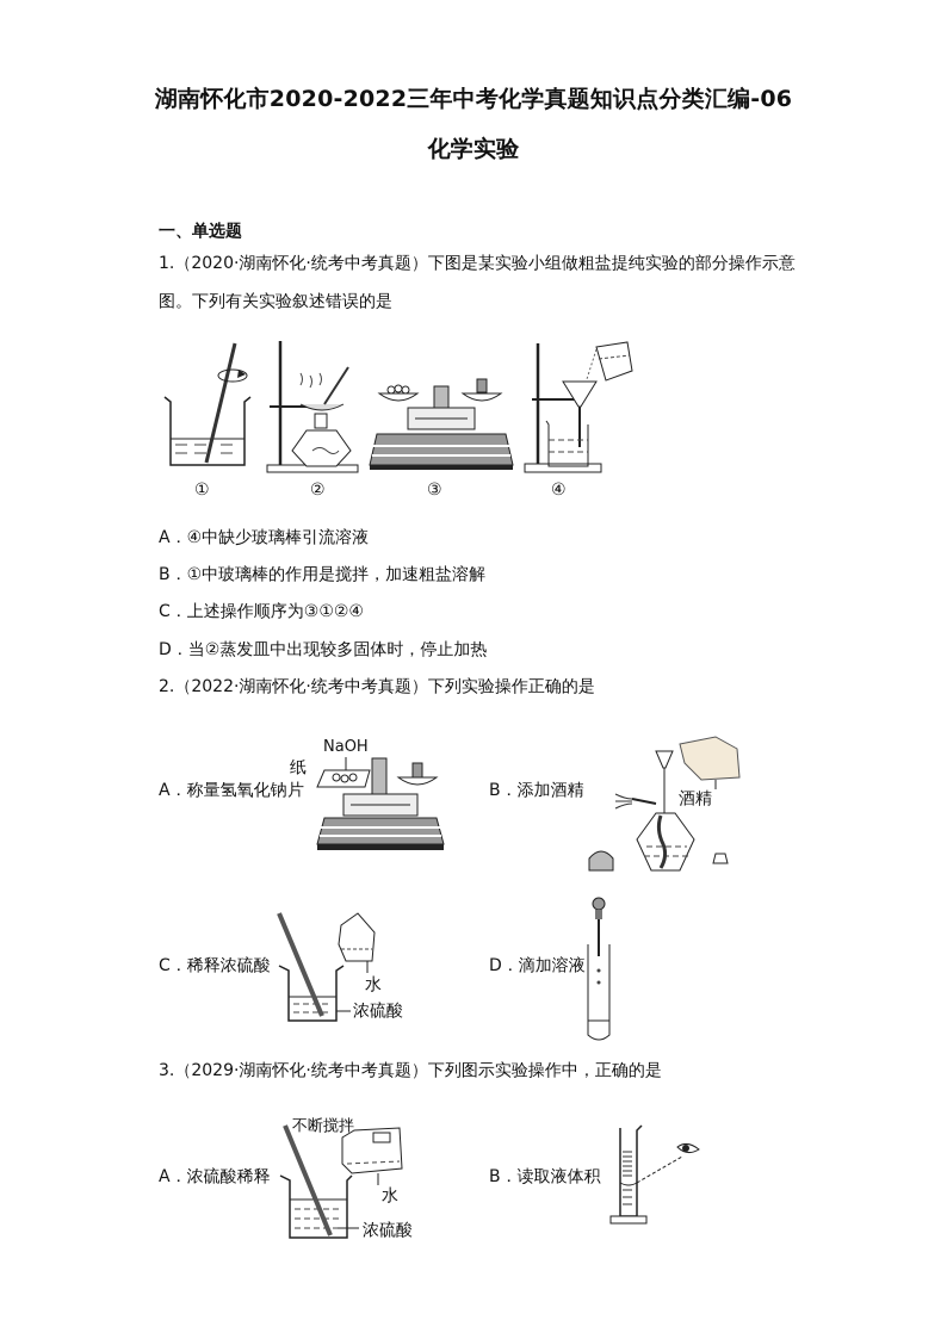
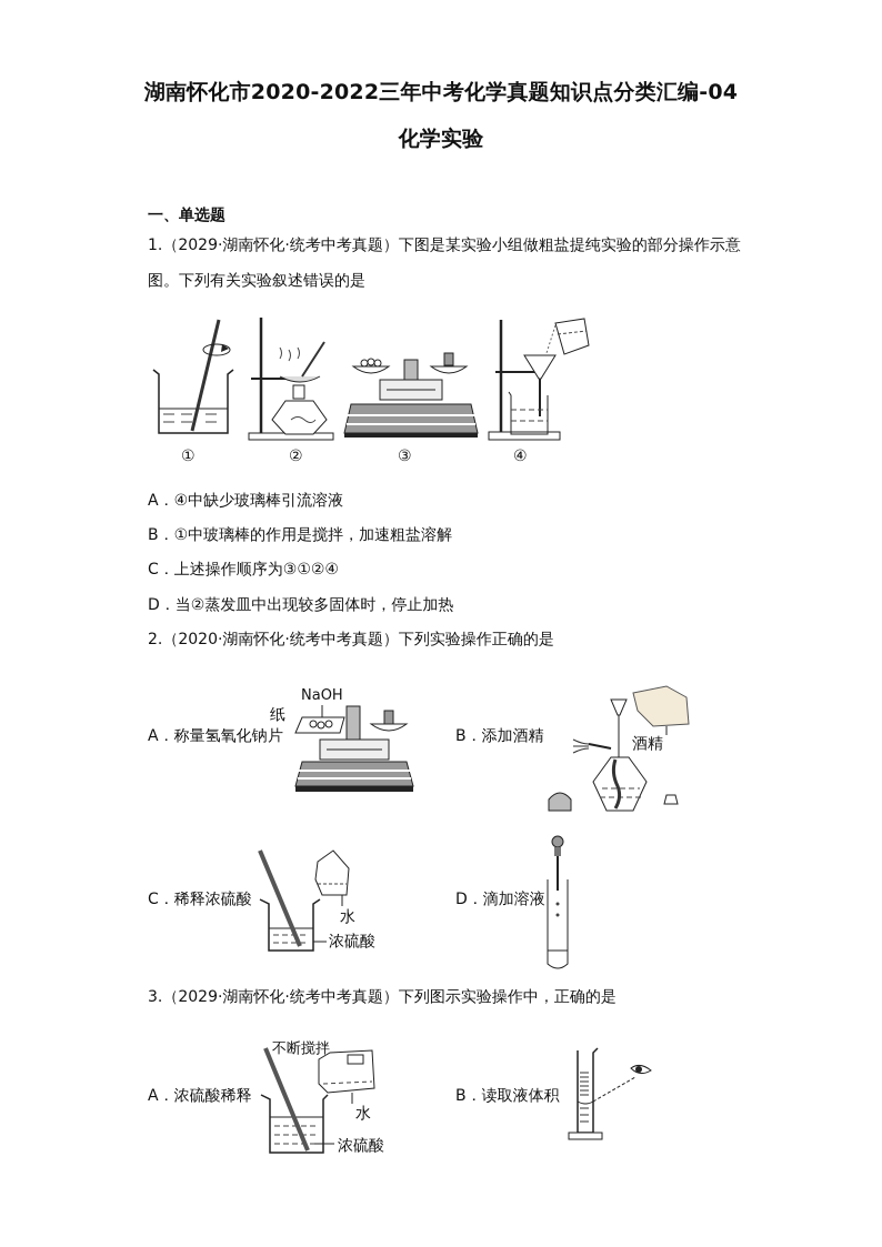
- 湖南怀化市2020-2022三年中考化学真题知识点分类汇编-06
+ 湖南怀化市2020-2022三年中考化学真题知识点分类汇编-04
  化学实验
  一、单选题
- 1.（2020·湖南怀化·统考中考真题）下图是某实验小组做粗盐提纯实验的部分操作示意
+ 1.（2029·湖南怀化·统考中考真题）下图是某实验小组做粗盐提纯实验的部分操作示意
  图。下列有关实验叙述错误的是
  ①
  ②
  ③
  ④
  A．④中缺少玻璃棒引流溶液
  B．①中玻璃棒的作用是搅拌，加速粗盐溶解
  C．上述操作顺序为③①②④
  D．当②蒸发皿中出现较多固体时，停止加热
- 2.（2022·湖南怀化·统考中考真题）下列实验操作正确的是
+ 2.（2020·湖南怀化·统考中考真题）下列实验操作正确的是
  A．称量氢氧化钠
  NaOH
  纸
  片
  B．添加酒精
  酒精
  C．稀释浓硫酸
  水
  浓硫酸
  D．滴加溶液
  3.（2029·湖南怀化·统考中考真题）下列图示实验操作中，正确的是
  A．浓硫酸稀释
  不断搅拌
  水
  浓硫酸
  B．读取液体积
